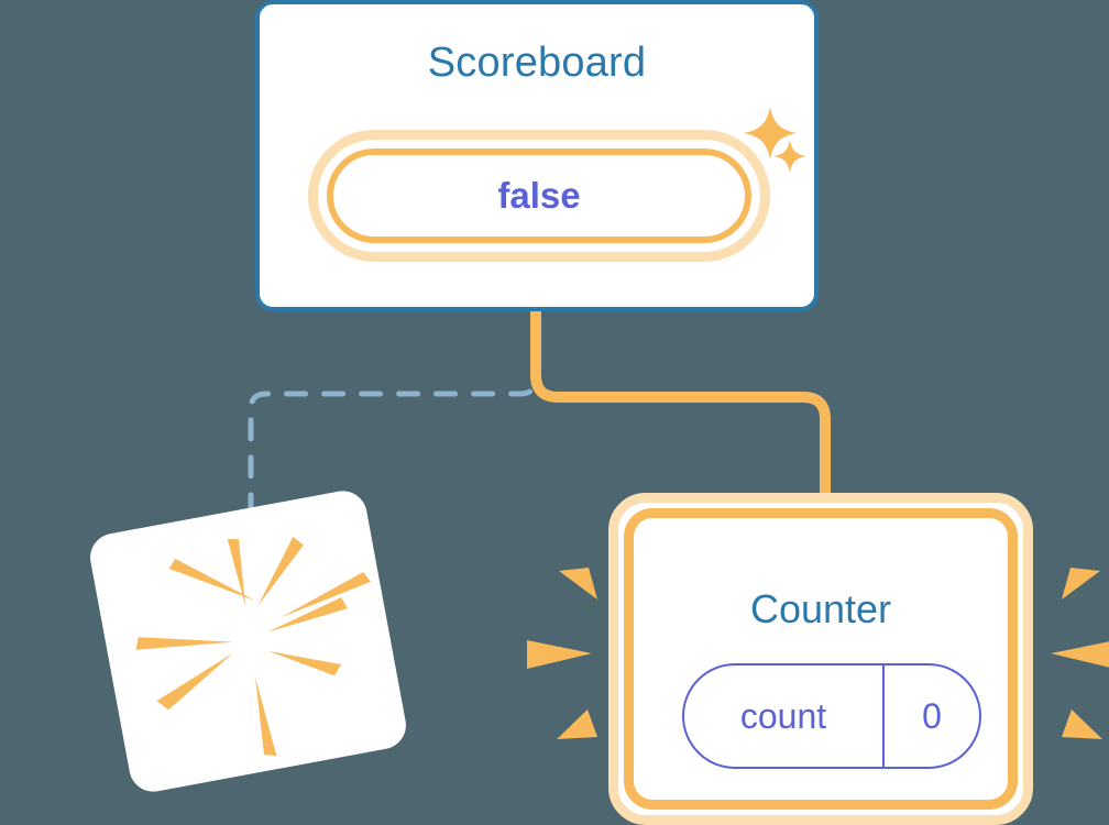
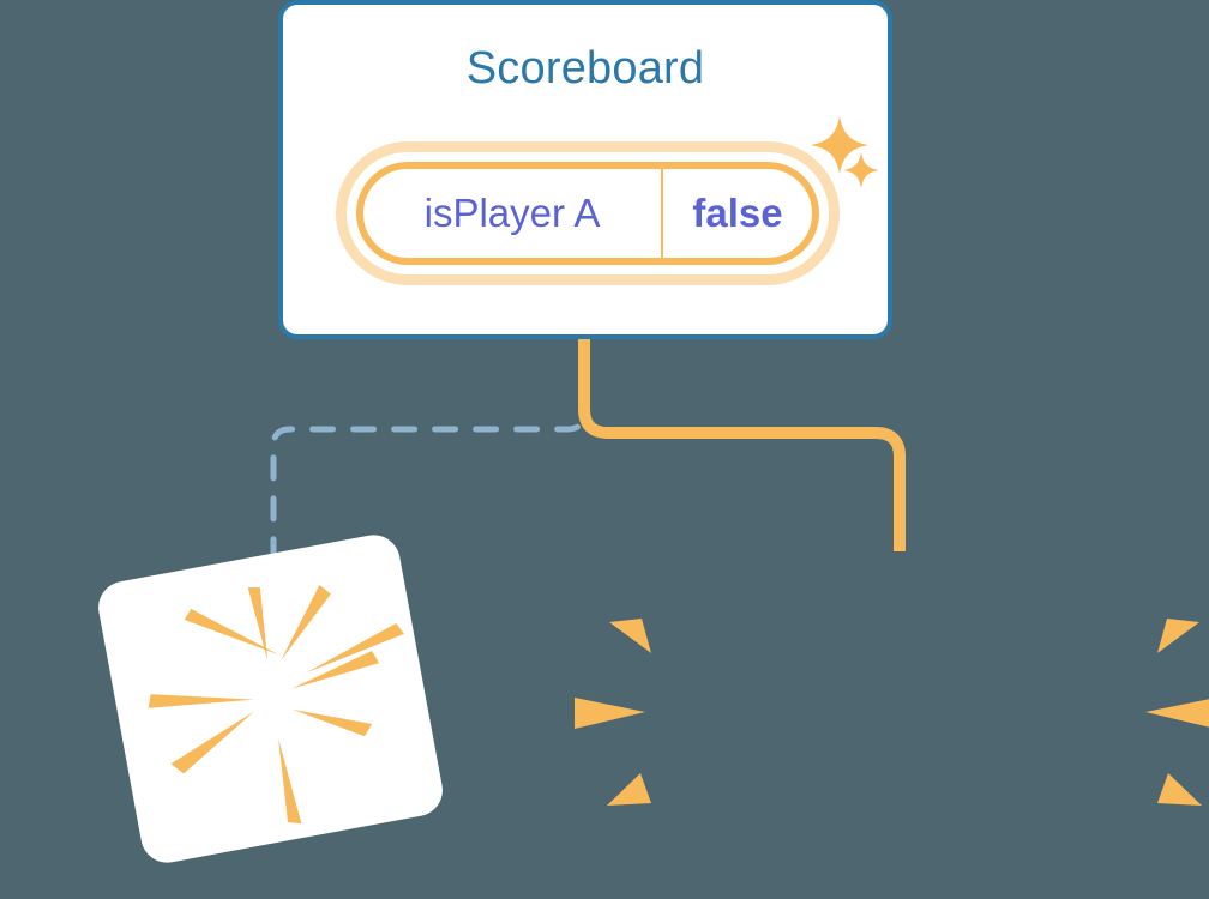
  Scoreboard
+ isPlayer A
  false
- Counter
- count
- 0
